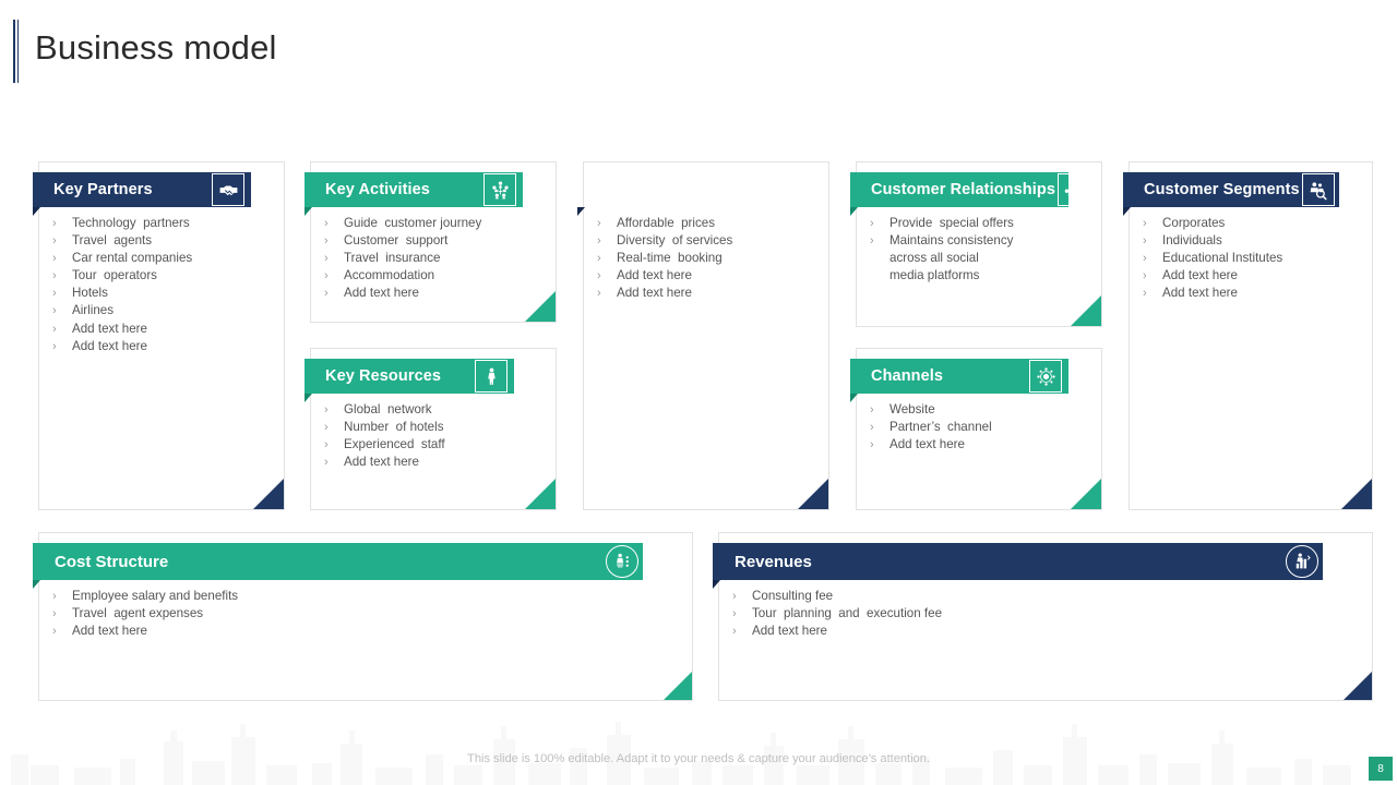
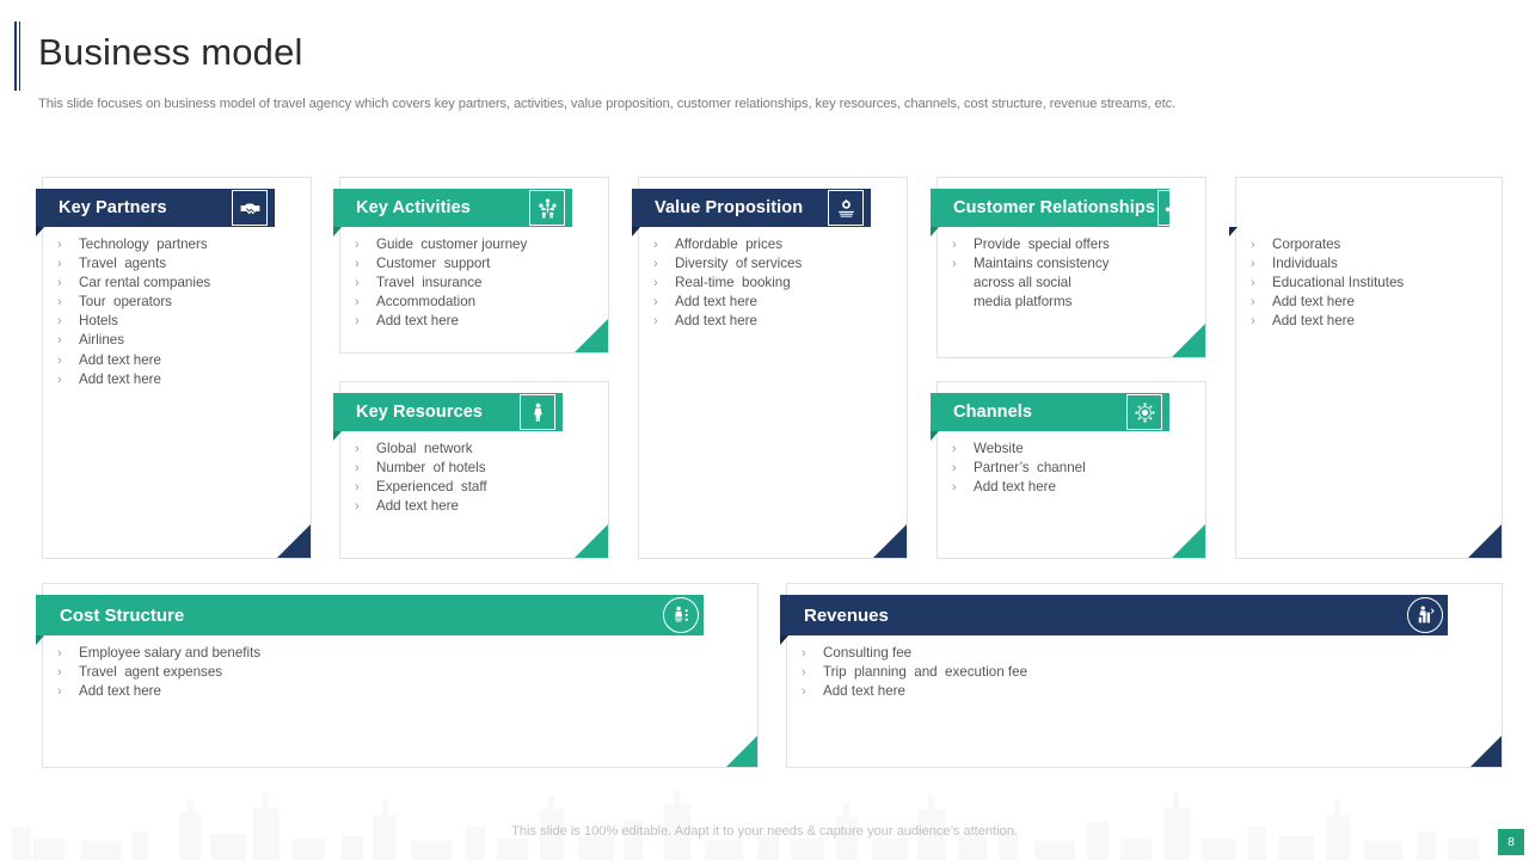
  Business model
+ This slide focuses on business model of travel agency which covers key partners, activities, value proposition, customer relationships, key resources, channels, cost structure, revenue streams, etc.
  ›
  Technology partners
  ›
  Travel agents
  ›
  Car rental companies
  ›
  Tour operators
  ›
  Hotels
  ›
  Airlines
  ›
  Add text here
  ›
  Add text here
  Key Partners
  ›
  Guide customer journey
  ›
  Customer support
  ›
  Travel insurance
  ›
  Accommodation
  ›
  Add text here
  Key Activities
  ›
  Affordable prices
  ›
  Diversity of services
  ›
  Real-time booking
  ›
  Add text here
  ›
  Add text here
+ Value Proposition
  ›
  Provide special offers
  ›
  Maintains consistency
  across all social
  media platforms
  Customer Relationships
  ›
  Corporates
  ›
  Individuals
  ›
  Educational Institutes
  ›
  Add text here
  ›
  Add text here
- Customer Segments
  ›
  Global network
  ›
  Number of hotels
  ›
  Experienced staff
  ›
  Add text here
  Key Resources
  ›
  Website
  ›
  Partner’s channel
  ›
  Add text here
  Channels
  ›
  Employee salary and benefits
  ›
  Travel agent expenses
  ›
  Add text here
  Cost Structure
  ›
  Consulting fee
  ›
- Tour planning and execution fee
+ Trip planning and execution fee
  ›
  Add text here
  Revenues
  This slide is 100% editable. Adapt it to your needs & capture your audience’s attention.
  8
